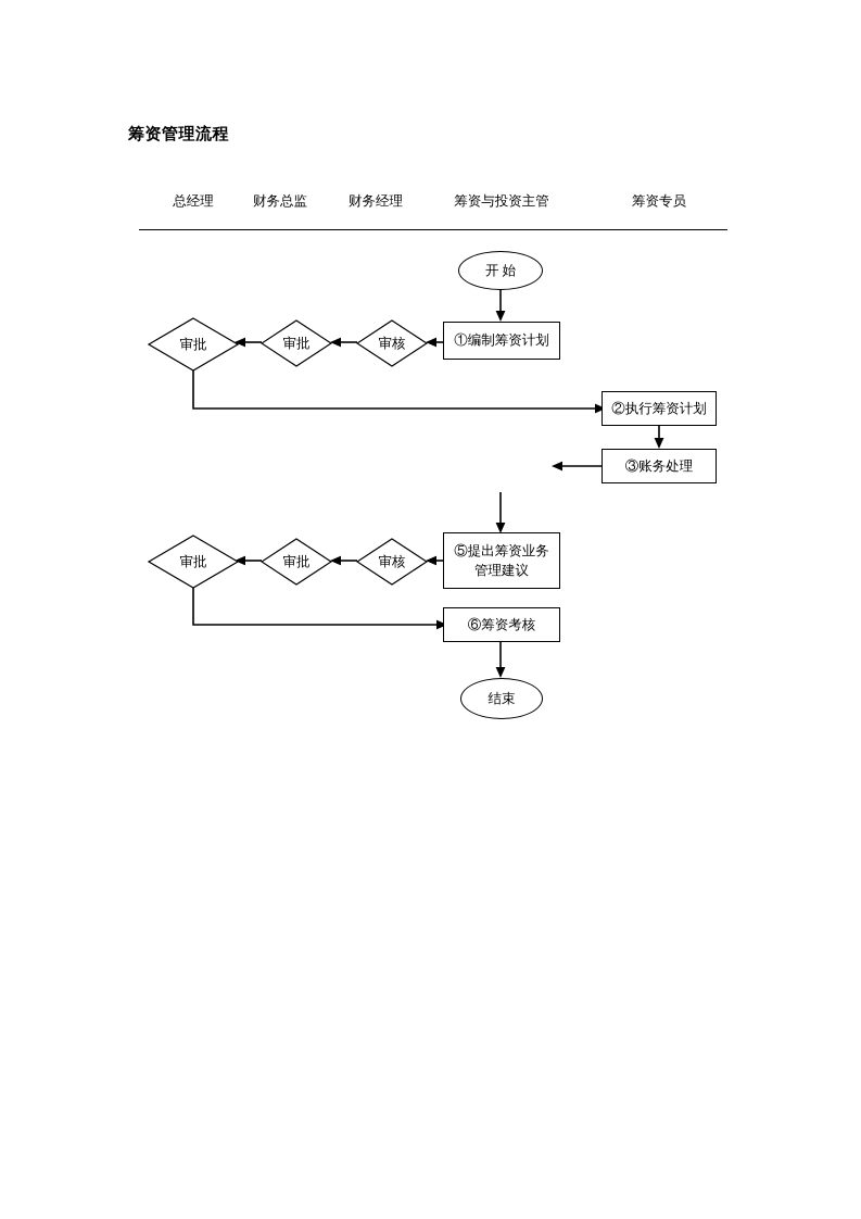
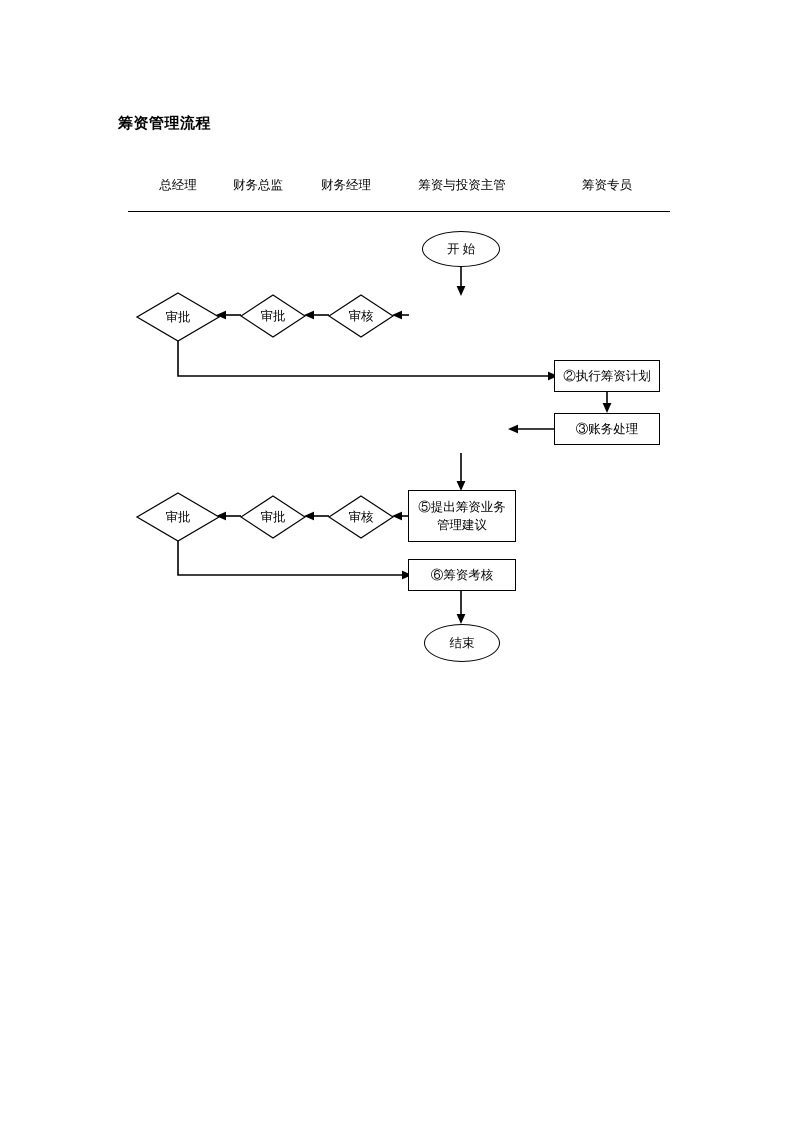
  筹资管理流程
  总经理
  财务总监
  财务经理
  筹资与投资主管
  筹资专员
  开 始
- ①编制筹资计划
  审核
  审批
  审批
  ②执行筹资计划
  ③账务处理
  ⑤提出筹资业务
  管理建议
  审核
  审批
  审批
  ⑥筹资考核
  结束
